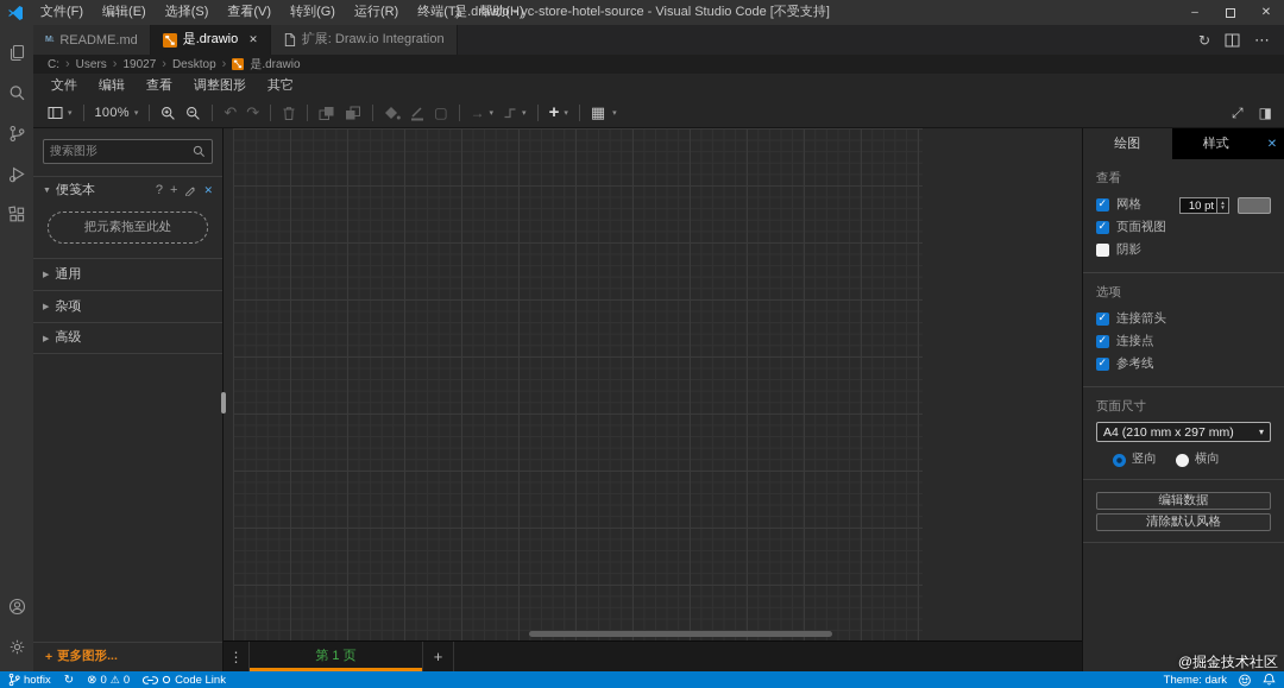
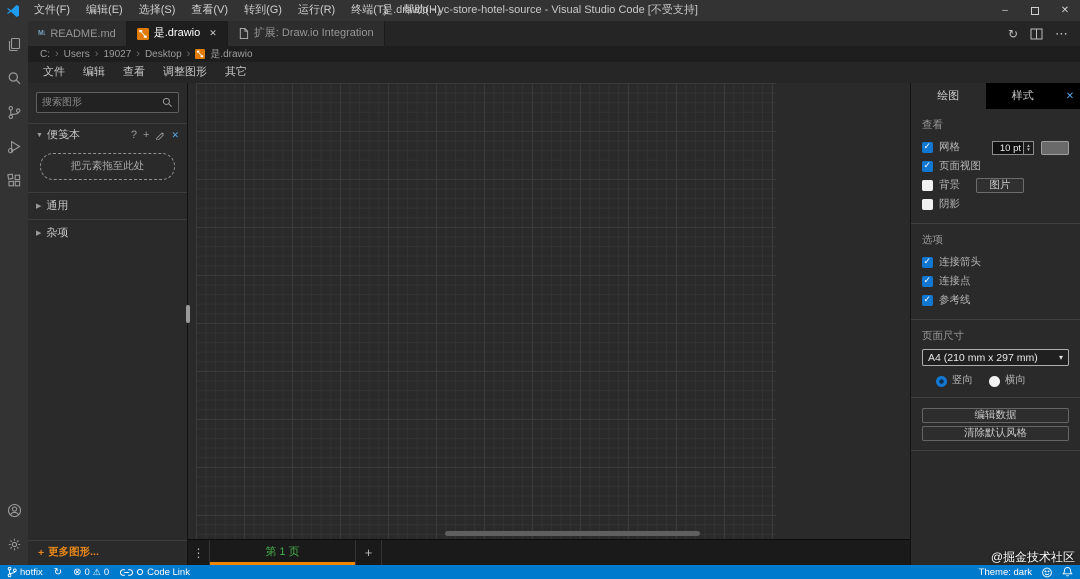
  是.drawio - yc-store-hotel-source - Visual Studio Code [不受支持]
  文件(F)
  编辑(E)
  选择(S)
  查看(V)
  转到(G)
  运行(R)
  终端(T)
  帮助(H)
  –
  ✕
  README.md
  是.drawio
  扩展: Draw.io Integration
  C:
  Users
  19027
  Desktop
  是.drawio
  文件
  编辑
  查看
  调整图形
  其它
- 100%
  搜索图形
  便笺本
  把元素拖至此处
  通用
  杂项
- 高级
  更多图形...
  第 1 页
  +
  绘图
  样式
  查看
  网格
  10 pt
  页面视图
+ 背景
+ 图片
  阴影
  选项
  连接箭头
  连接点
  参考线
  页面尺寸
  A4 (210 mm x 297 mm)
  竖向
  横向
  编辑数据
  清除默认风格
  hotfix
  0
  0
  Code Link
  Theme: dark
  @掘金技术社区
